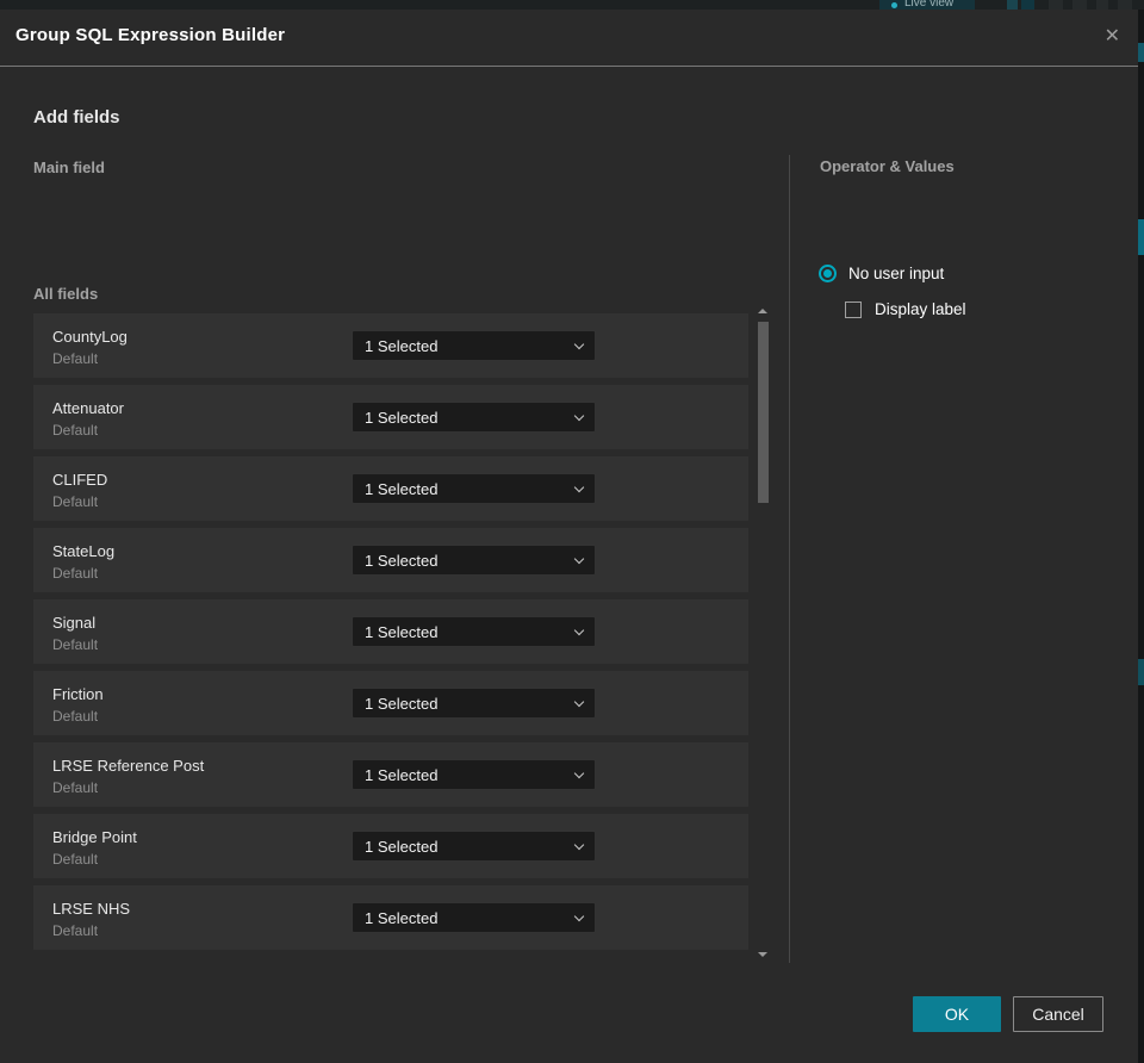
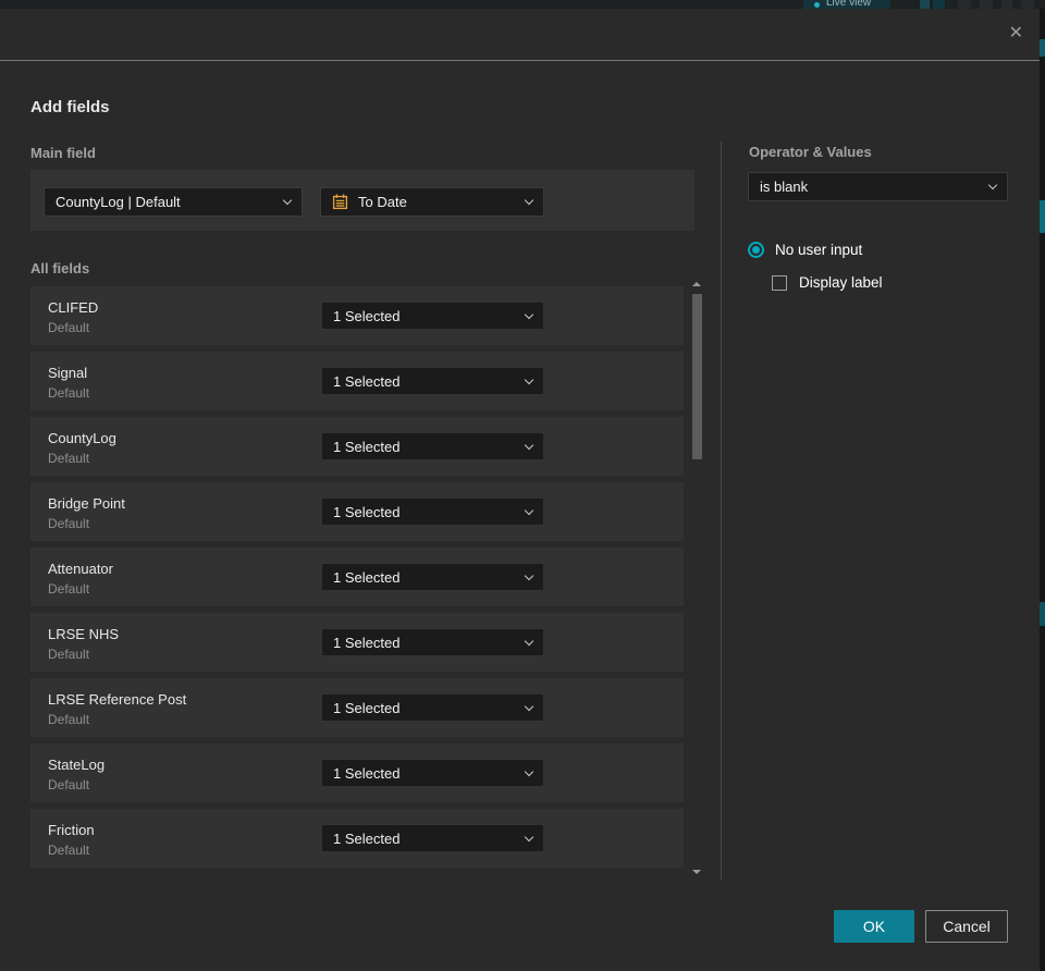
  Live view
- Group SQL Expression Builder
  ✕
  Add fields
  Main field
+ CountyLog | Default
+ To Date
  All fields
- CountyLog
+ CLIFED
  Default
  1 Selected
- Attenuator
+ Signal
  Default
  1 Selected
- CLIFED
+ CountyLog
  Default
  1 Selected
- StateLog
+ Bridge Point
  Default
  1 Selected
- Signal
+ Attenuator
  Default
  1 Selected
- Friction
+ LRSE NHS
  Default
  1 Selected
  LRSE Reference Post
  Default
  1 Selected
- Bridge Point
+ StateLog
  Default
  1 Selected
- LRSE NHS
+ Friction
  Default
  1 Selected
  Operator & Values
+ is blank
  No user input
  Display label
  OK
  Cancel
